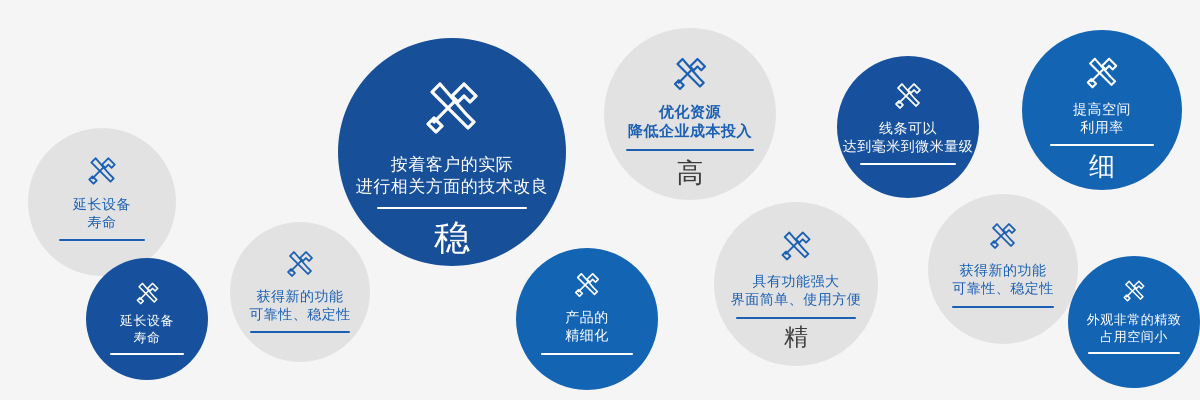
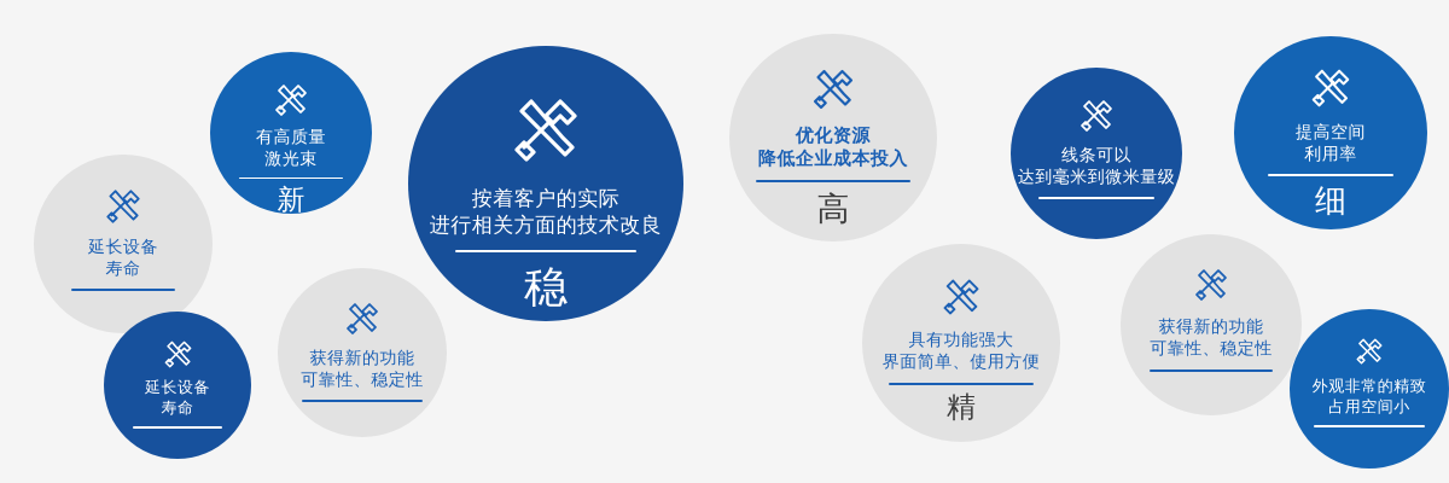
  延长设备
  寿命
+ 有高质量
+ 激光束
+ 新
  延长设备
  寿命
  获得新的功能
  可靠性、稳定性
  按着客户的实际
  进行相关方面的技术改良
  稳
- 产品的
- 精细化
  优化资源
  降低企业成本投入
  高
  具有功能强大
  界面简单、使用方便
  精
  线条可以
  达到毫米到微米量级
  获得新的功能
  可靠性、稳定性
  提高空间
  利用率
  细
  外观非常的精致
  占用空间小
